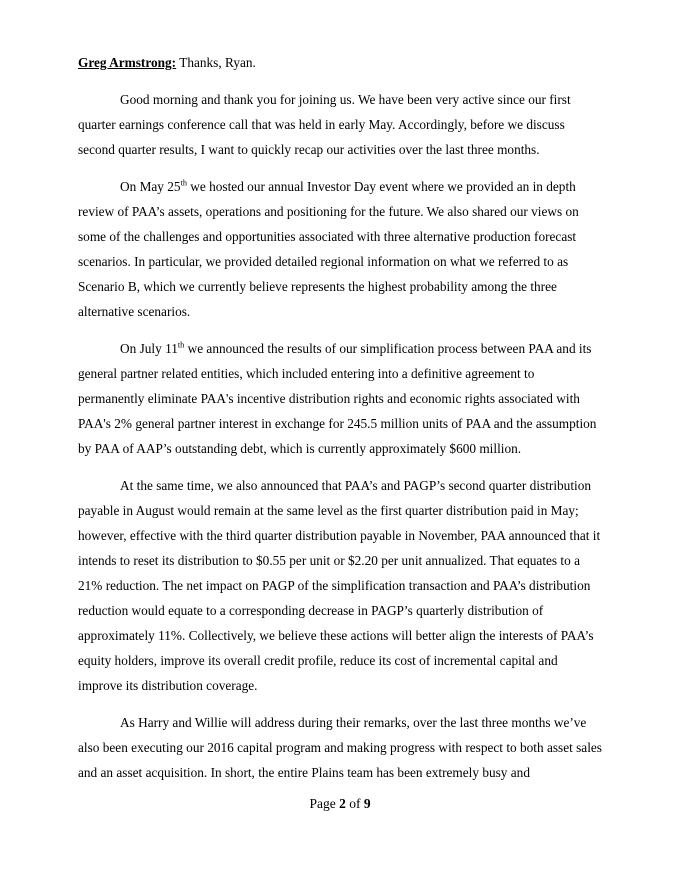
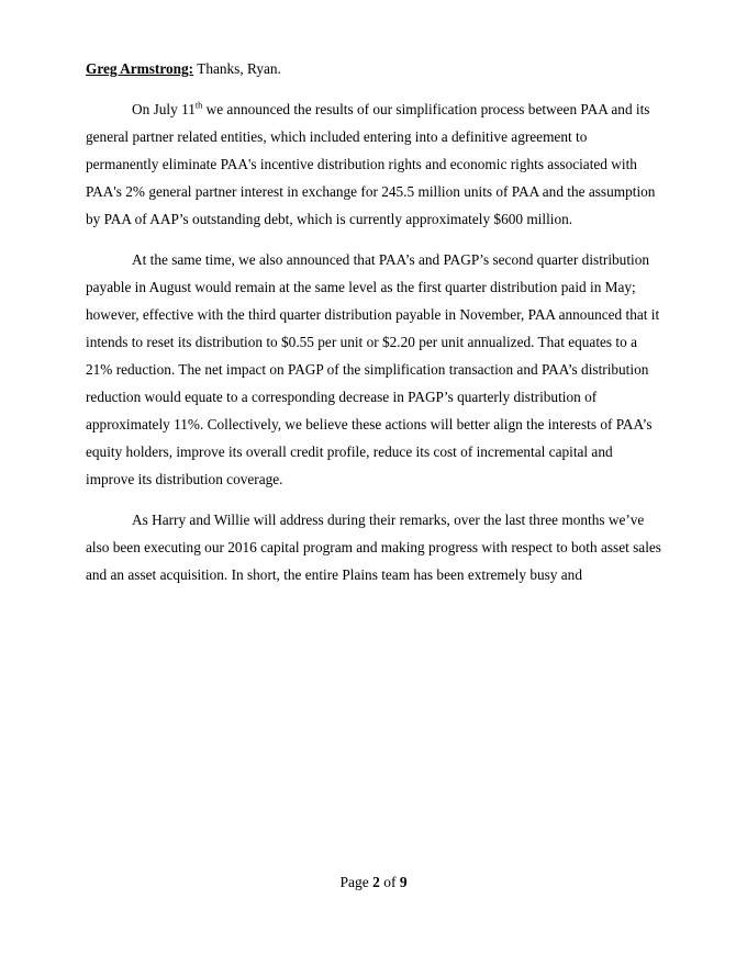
  Greg Armstrong: Thanks, Ryan.
- Good morning and thank you for joining us. We have been very active since our first quarter earnings conference call that was held in early May. Accordingly, before we discuss second quarter results, I want to quickly recap our activities over the last three months.
- On May 25th we hosted our annual Investor Day event where we provided an in depth review of PAA’s assets, operations and positioning for the future. We also shared our views on some of the challenges and opportunities associated with three alternative production forecast scenarios. In particular, we provided detailed regional information on what we referred to as Scenario B, which we currently believe represents the highest probability among the three alternative scenarios.
  On July 11th we announced the results of our simplification process between PAA and its general partner related entities, which included entering into a definitive agreement to permanently eliminate PAA's incentive distribution rights and economic rights associated with PAA's 2% general partner interest in exchange for 245.5 million units of PAA and the assumption by PAA of AAP’s outstanding debt, which is currently approximately $600 million.
  At the same time, we also announced that PAA’s and PAGP’s second quarter distribution payable in August would remain at the same level as the first quarter distribution paid in May; however, effective with the third quarter distribution payable in November, PAA announced that it intends to reset its distribution to $0.55 per unit or $2.20 per unit annualized. That equates to a 21% reduction. The net impact on PAGP of the simplification transaction and PAA’s distribution reduction would equate to a corresponding decrease in PAGP’s quarterly distribution of approximately 11%. Collectively, we believe these actions will better align the interests of PAA’s equity holders, improve its overall credit profile, reduce its cost of incremental capital and improve its distribution coverage.
  As Harry and Willie will address during their remarks, over the last three months we’ve also been executing our 2016 capital program and making progress with respect to both asset sales and an asset acquisition. In short, the entire Plains team has been extremely busy and
  Page 2 of 9
